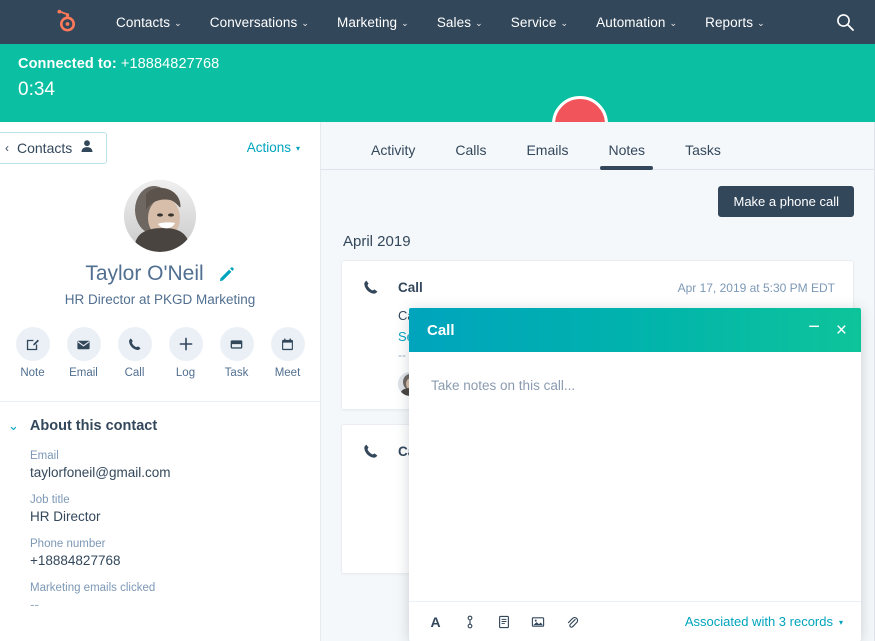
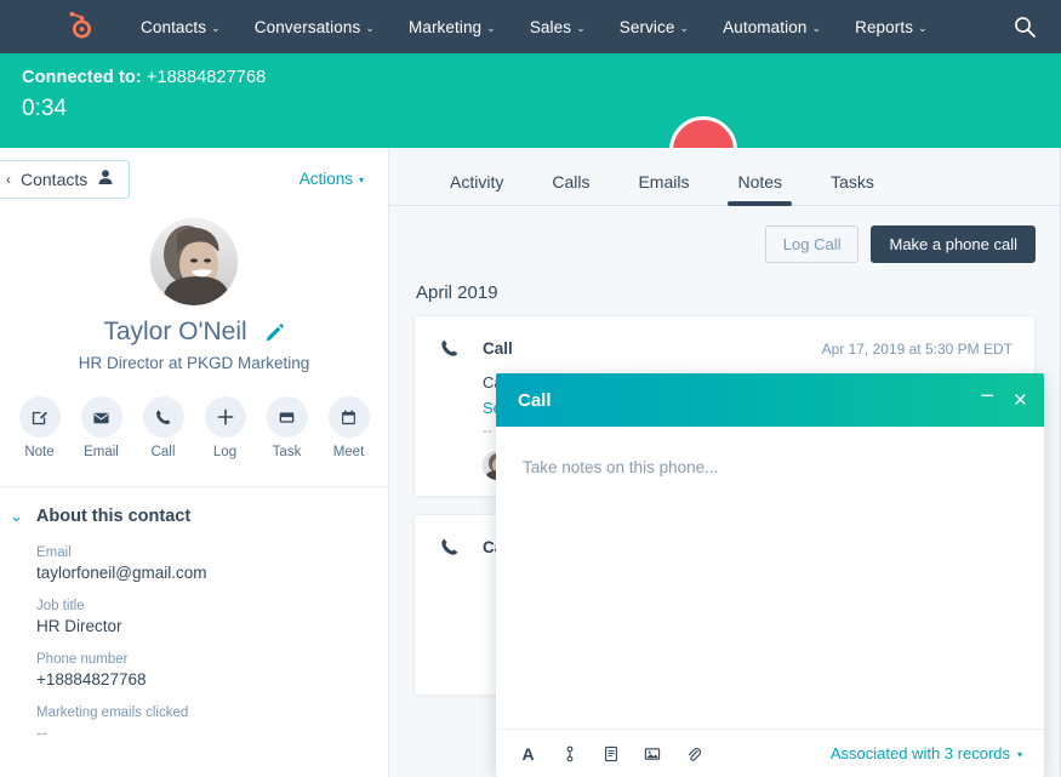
  Contacts
  ⌄
  Conversations
  ⌄
  Marketing
  ⌄
  Sales
  ⌄
  Service
  ⌄
  Automation
  ⌄
  Reports
  ⌄
  Connected to: +18884827768
  0:34
  ‹
  Contacts
  Actions
  ▾
  Taylor O'Neil
  HR Director at PKGD Marketing
  Note
  Email
  Call
  Log
  Task
  Meet
  ⌄
  About this contact
  Email
  taylorfoneil@gmail.com
  Job title
  HR Director
  Phone number
  +18884827768
  Marketing emails clicked
  --
  Activity
  Calls
  Emails
  Notes
  Tasks
+ Log Call
  Make a phone call
  April 2019
  Call
  Apr 17, 2019 at 5:30 PM EDT
  --
  Call
  −
  ×
- Take notes on this call...
+ Take notes on this phone...
  A
  Associated with 3 records
  ▾
